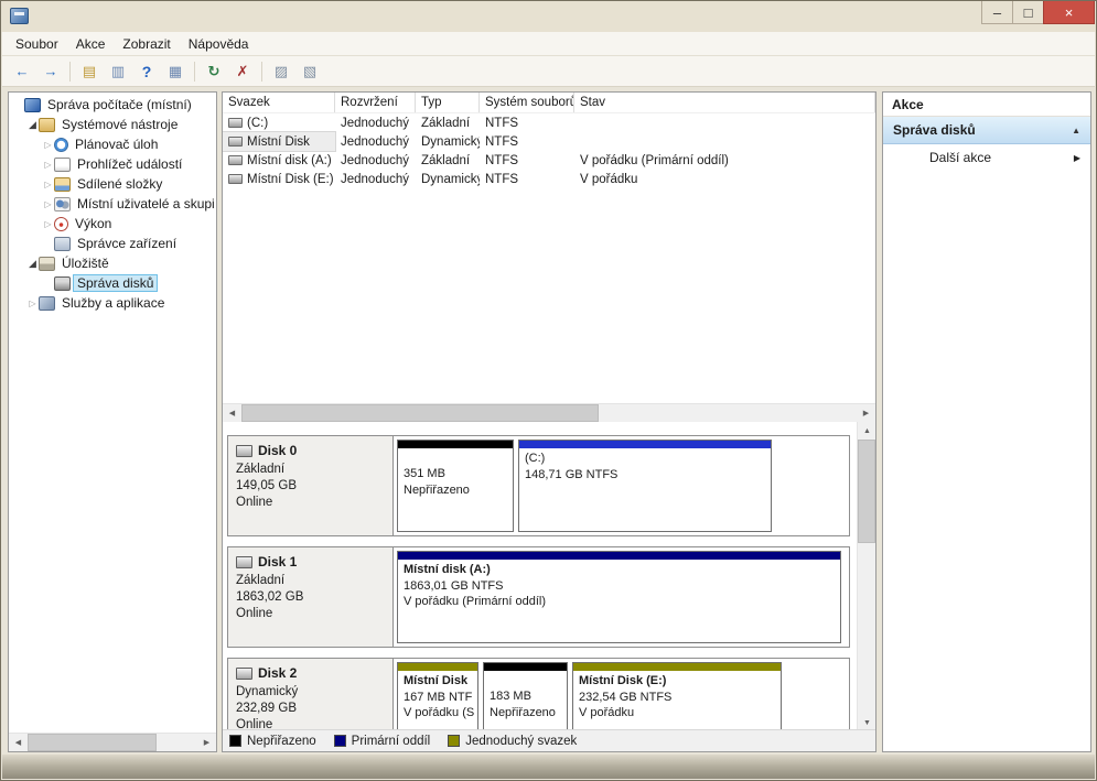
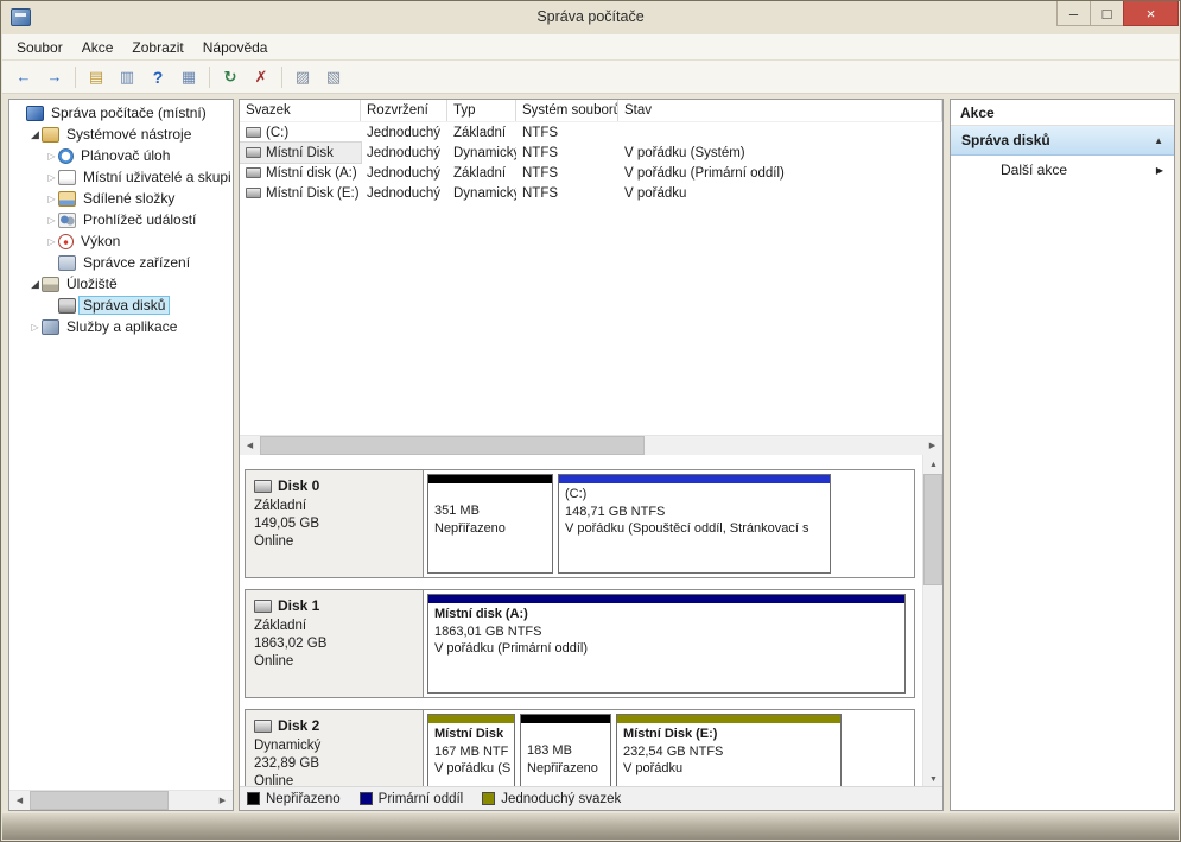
+ Správa počítače
  –
  □
  ×
  Soubor
  Akce
  Zobrazit
  Nápověda
  ←
  →
  ▤
  ▥
  ?
  ▦
  ↻
  ✗
  ▨
  ▧
  Správa počítače (místní)
  ◢
  Systémové nástroje
  ▷
  Plánovač úloh
  ▷
- Prohlížeč událostí
+ Místní uživatelé a skupi
  ▷
  Sdílené složky
  ▷
- Místní uživatelé a skupi
+ Prohlížeč událostí
  ▷
  Výkon
  Správce zařízení
  ◢
  Úložiště
  Správa disků
  ▷
  Služby a aplikace
  Svazek
  Rozvržení
  Typ
  Systém souborů
  Stav
  (C:)
  Jednoduchý
  Základní
  NTFS
  Místní Disk
  Jednoduchý
  Dynamick
  NTFS
+ V pořádku (Systém)
  Místní disk (A:)
  Jednoduchý
  Základní
  NTFS
  V pořádku (Primární oddíl)
  Místní Disk (E:)
  Jednoduchý
  Dynamick
  NTFS
  V pořádku
  Disk 0
  Základní
  149,05 GB
  Online
  351 MB
  Nepřiřazeno
  (C:)
  148,71 GB NTFS
+ V pořádku (Spouštěcí oddíl, Stránkovací s
  Disk 1
  Základní
  1863,02 GB
  Online
  Místní disk (A:)
  1863,01 GB NTFS
  V pořádku (Primární oddíl)
  Disk 2
  Dynamický
  232,89 GB
  Online
  Místní Disk
  167 MB NTF
  V pořádku (S
  183 MB
  Nepřiřazeno
  Místní Disk (E:)
  232,54 GB NTFS
  V pořádku
  Nepřiřazeno
  Primární oddíl
  Jednoduchý svazek
  Akce
  Správa disků
  ▲
  Další akce
  ▶
